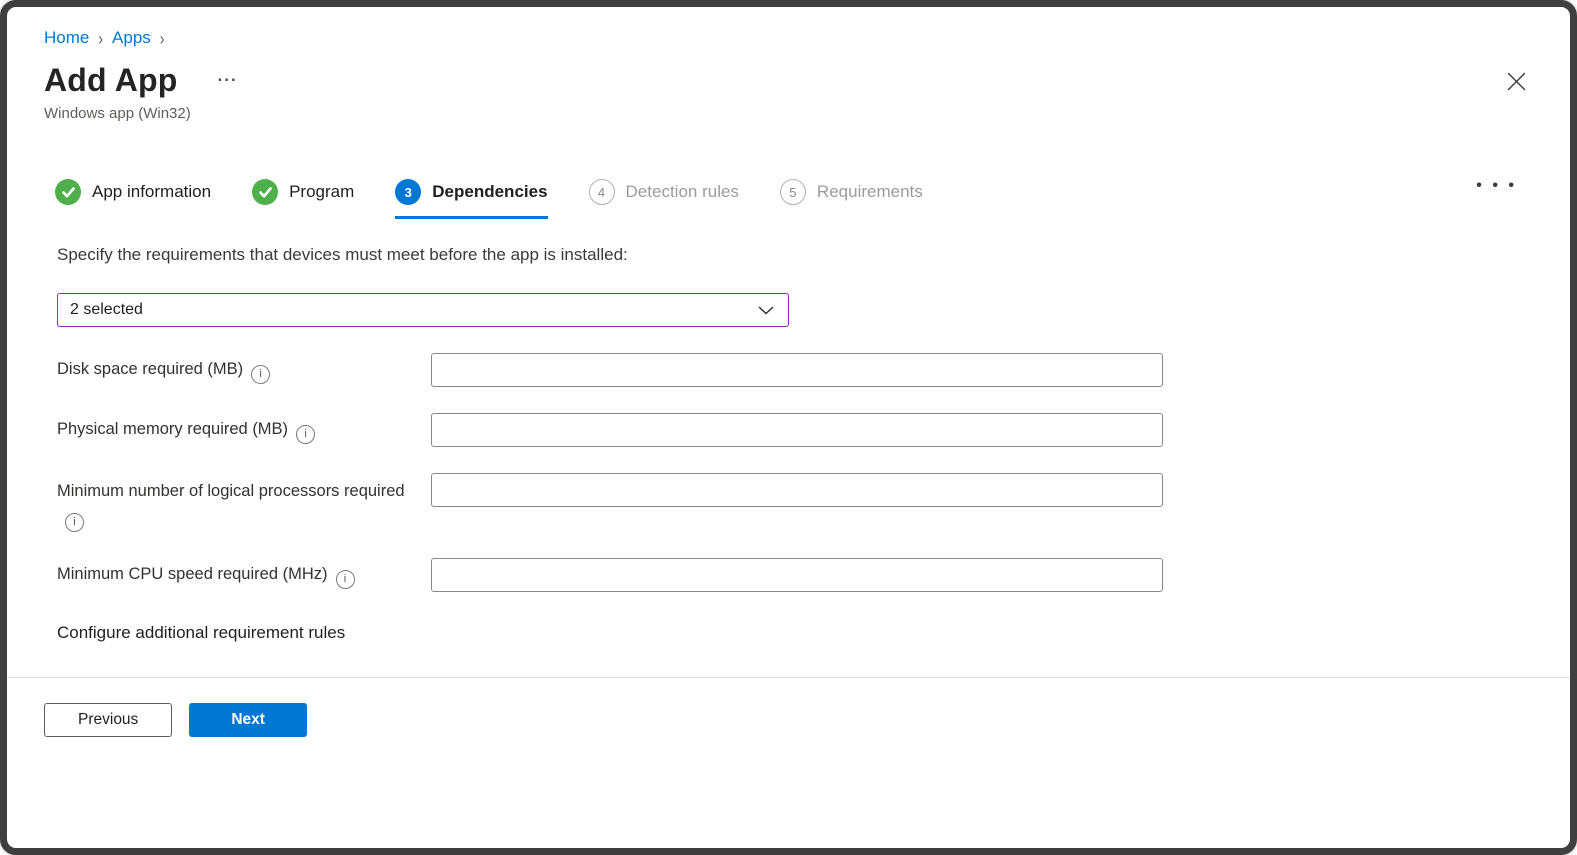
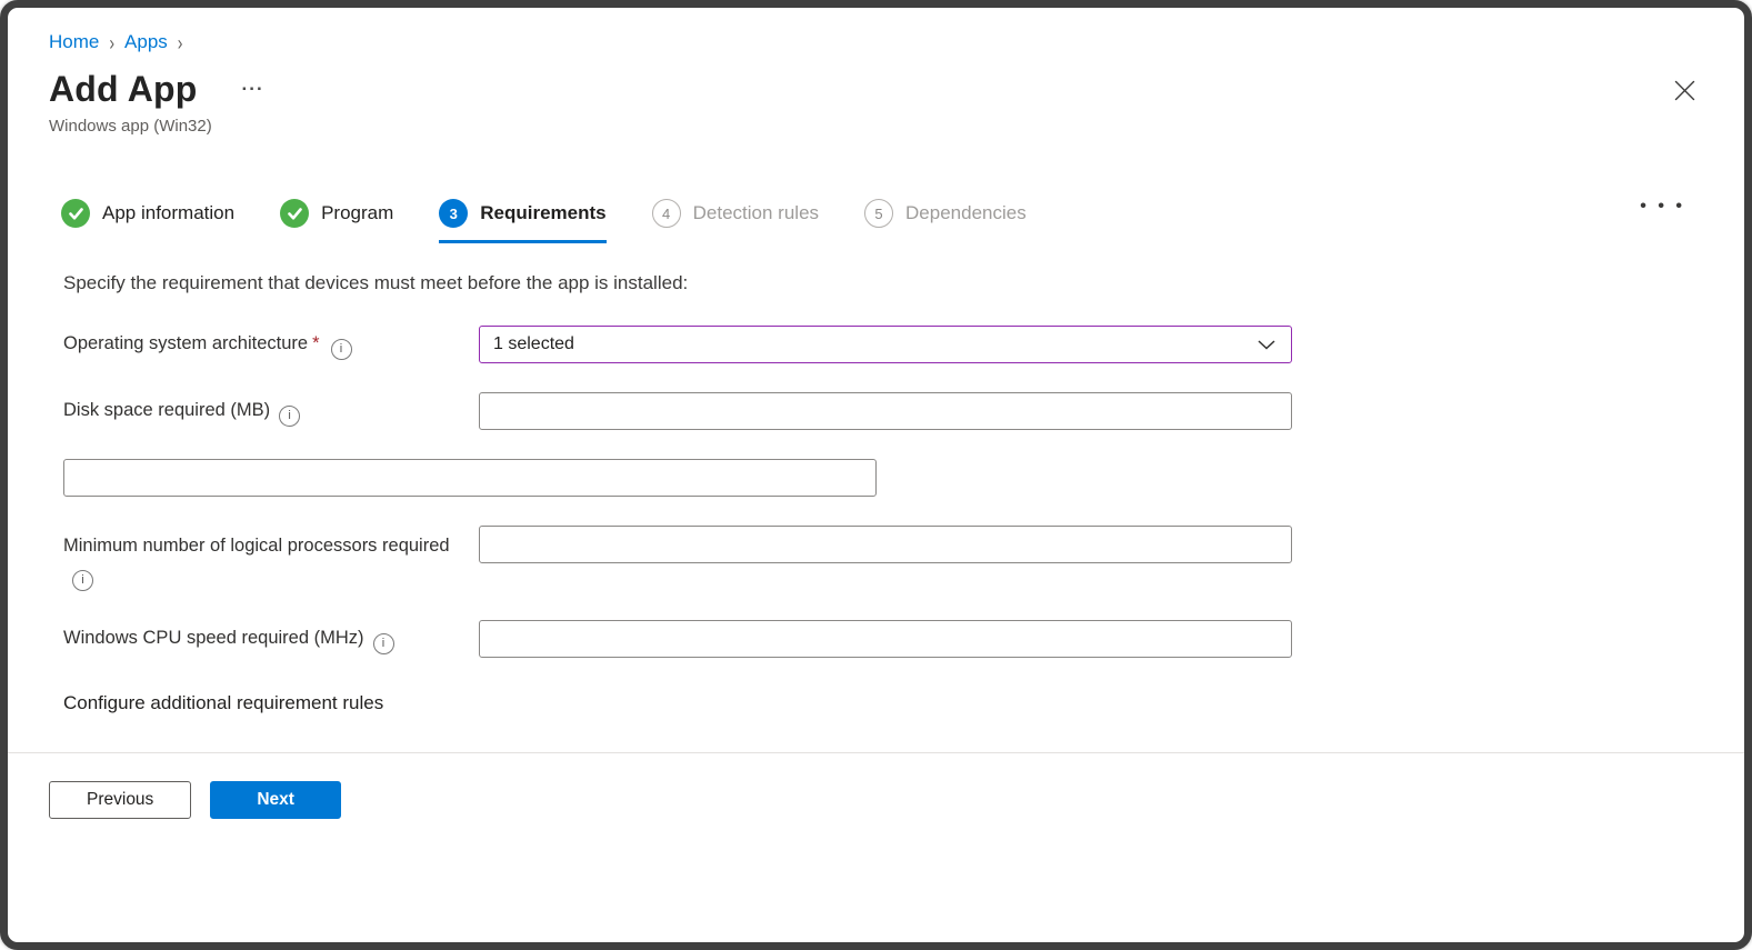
  Home
  ›
  Apps
  ›
  Add App
  ...
  Windows app (Win32)
  App information
  Program
  3
- Dependencies
+ Requirements
  4
  Detection rules
  5
- Requirements
+ Dependencies
  • • •
- Specify the requirements that devices must meet before the app is installed:
+ Specify the requirement that devices must meet before the app is installed:
+ Operating system architecture * i
- 2 selected
+ 1 selected
  Disk space required (MB) i
- Physical memory required (MB) i
  Minimum number of logical processors requiredi
- Minimum CPU speed required (MHz) i
+ Windows CPU speed required (MHz) i
  Configure additional requirement rules
  Previous
  Next
